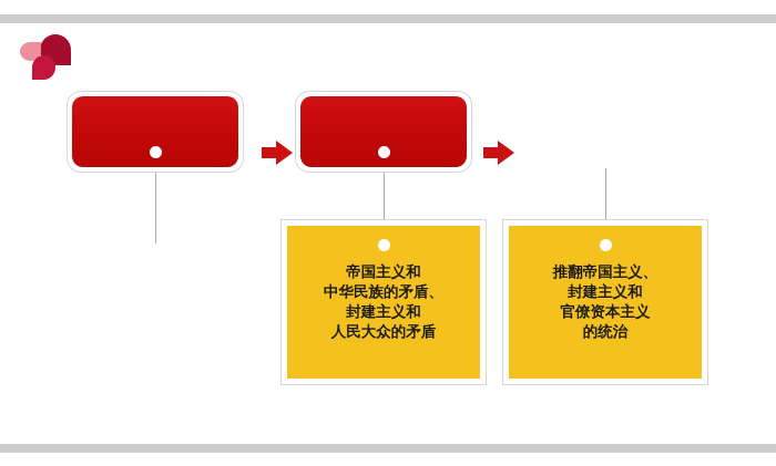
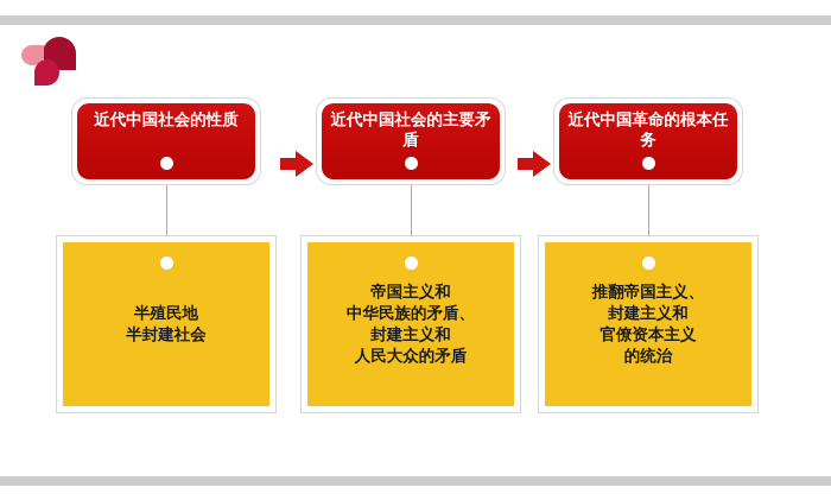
+ 近代中国社会的性质
+ 近代中国社会的主要矛盾
+ 近代中国革命的根本任务
+ 半殖民地
+ 半封建社会
  帝国主义和
  中华民族的矛盾、
  封建主义和
  人民大众的矛盾
  推翻帝国主义、
  封建主义和
  官僚资本主义
  的统治
